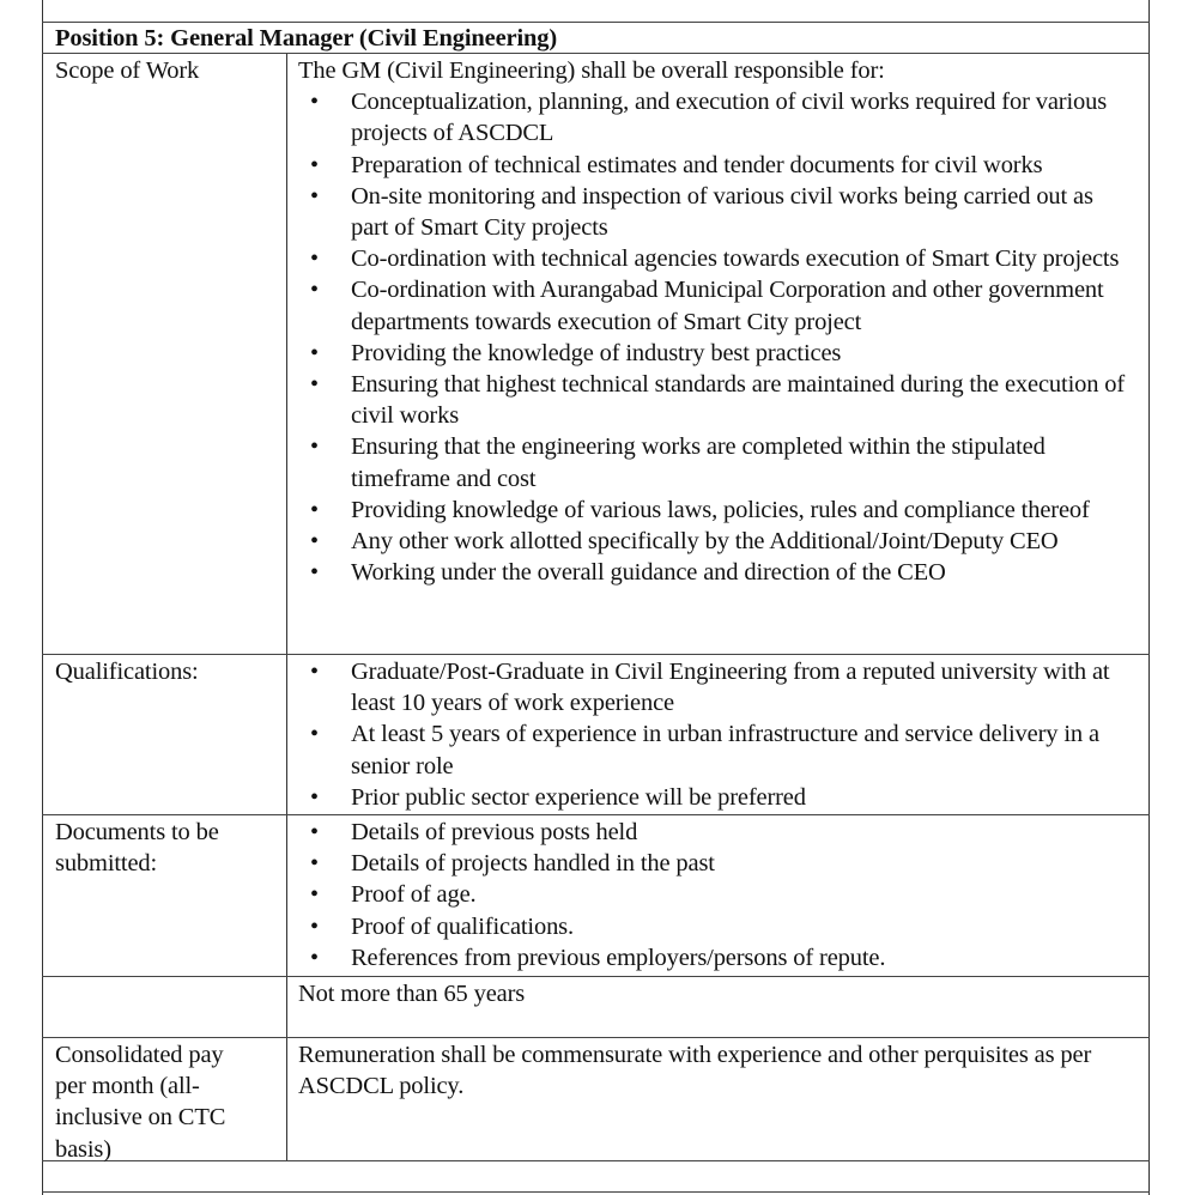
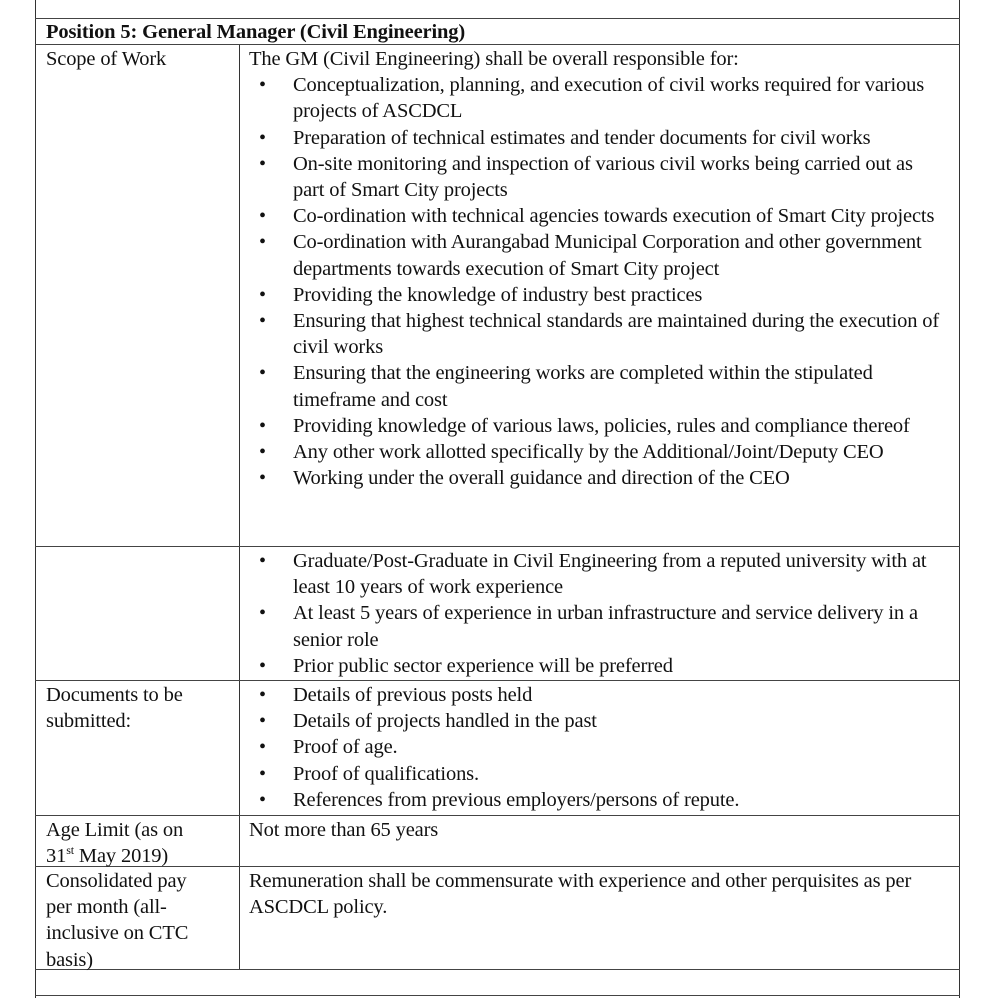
  Position 5: General Manager (Civil Engineering)
  Scope of Work
  The GM (Civil Engineering) shall be overall responsible for:
  •
  Conceptualization, planning, and execution of civil works required for various projects of ASCDCL
  •
  Preparation of technical estimates and tender documents for civil works
  •
  On-site monitoring and inspection of various civil works being carried out as part of Smart City projects
  •
  Co-ordination with technical agencies towards execution of Smart City projects
  •
  Co-ordination with Aurangabad Municipal Corporation and other government departments towards execution of Smart City project
  •
  Providing the knowledge of industry best practices
  •
  Ensuring that highest technical standards are maintained during the execution of civil works
  •
  Ensuring that the engineering works are completed within the stipulated timeframe and cost
  •
  Providing knowledge of various laws, policies, rules and compliance thereof
  •
  Any other work allotted specifically by the Additional/Joint/Deputy CEO
  •
  Working under the overall guidance and direction of the CEO
- Qualifications:
  •
  Graduate/Post-Graduate in Civil Engineering from a reputed university with at least 10 years of work experience
  •
  At least 5 years of experience in urban infrastructure and service delivery in a senior role
  •
  Prior public sector experience will be preferred
  Documents to be submitted:
  •
  Details of previous posts held
  •
  Details of projects handled in the past
  •
  Proof of age.
  •
  Proof of qualifications.
  •
  References from previous employers/persons of repute.
+ Age Limit (as on
+ 31st May 2019)
  Not more than 65 years
  Consolidated pay per month (all-inclusive on CTC basis)
  Remuneration shall be commensurate with experience and other perquisites as per ASCDCL policy.
